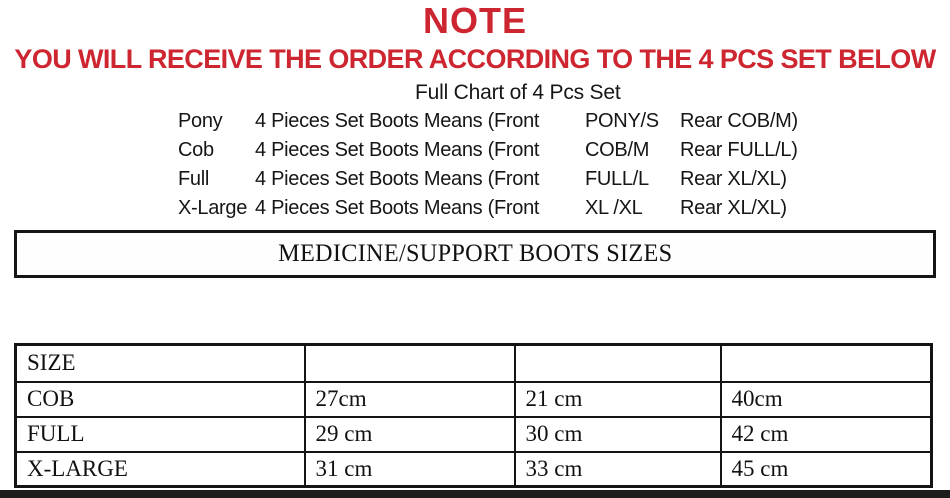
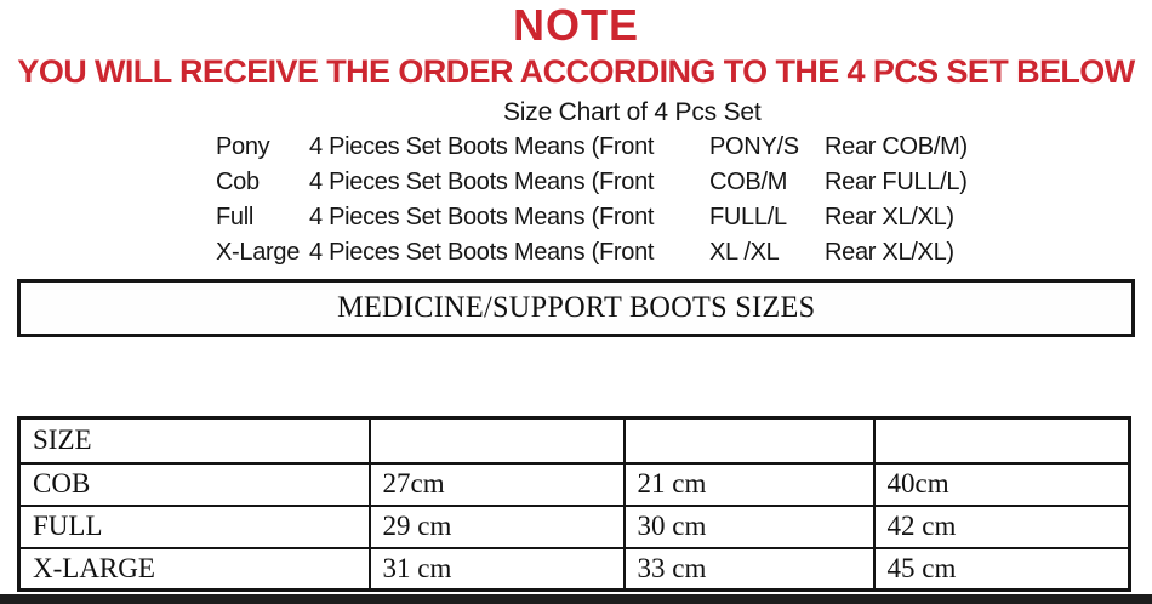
  NOTE
  YOU WILL RECEIVE THE ORDER ACCORDING TO THE 4 PCS SET BELOW
- Full Chart of 4 Pcs Set
+ Size Chart of 4 Pcs Set
  Pony
  4 Pieces Set Boots Means (Front
  PONY/S
  Rear COB/M)
  Cob
  4 Pieces Set Boots Means (Front
  COB/M
  Rear FULL/L)
  Full
  4 Pieces Set Boots Means (Front
  FULL/L
  Rear XL/XL)
  X-Large
  4 Pieces Set Boots Means (Front
  XL /XL
  Rear XL/XL)
  MEDICINE/SUPPORT BOOTS SIZES
  SIZE
  COB	27cm	21 cm	40cm
  FULL	29 cm	30 cm	42 cm
  X-LARGE	31 cm	33 cm	45 cm
